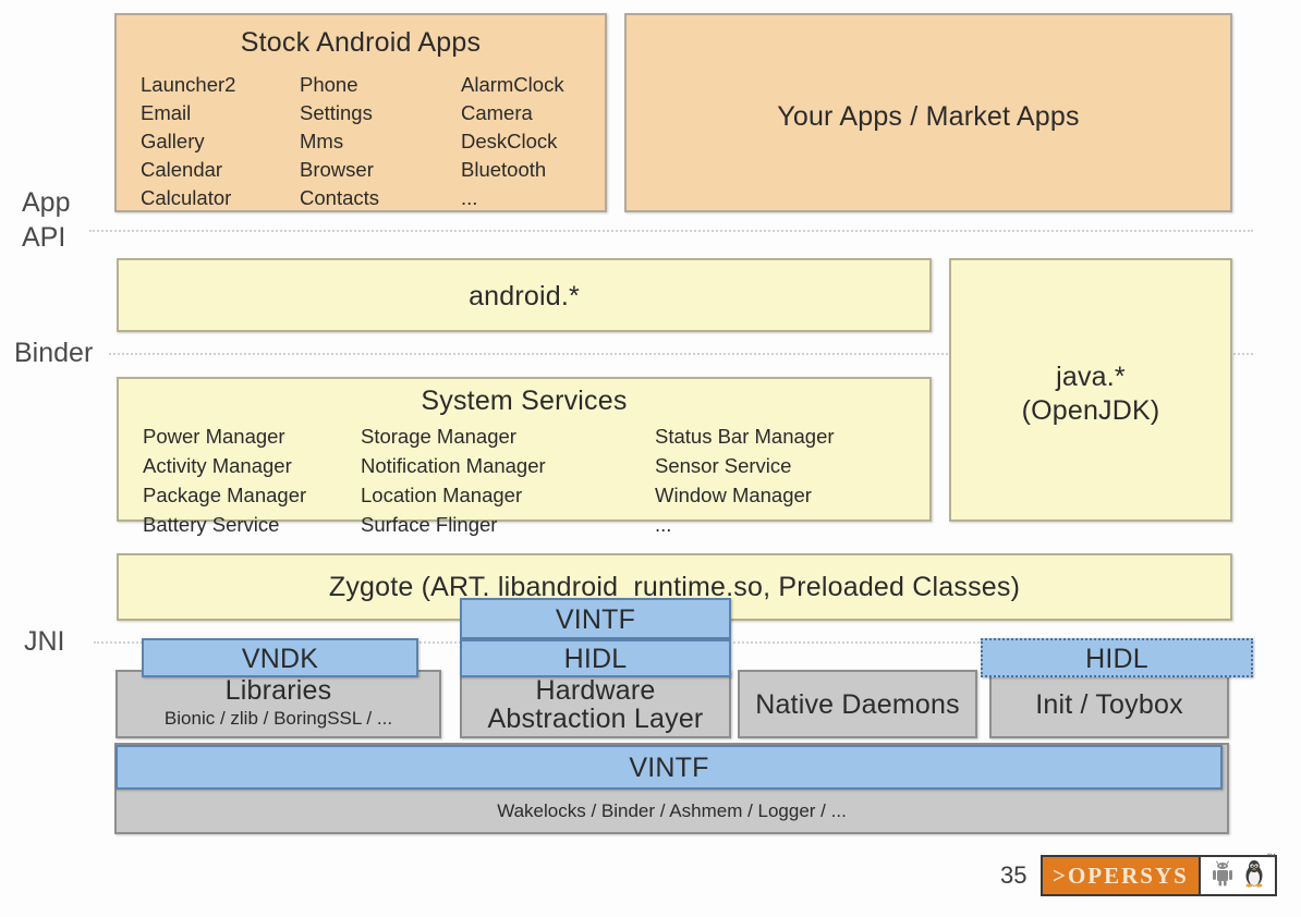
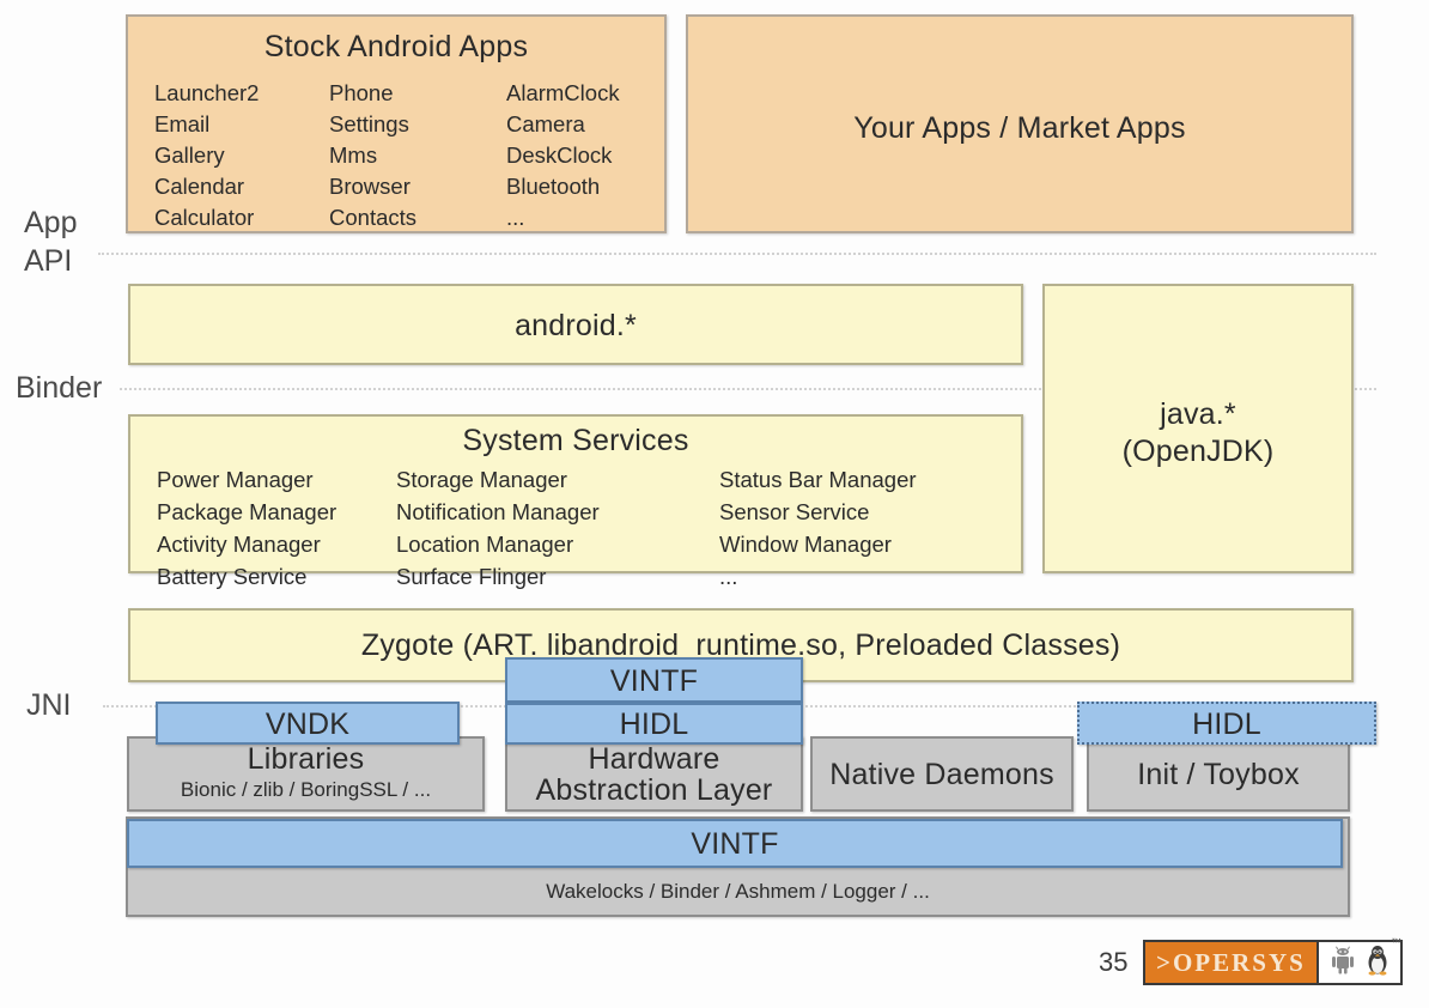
  App
  API
  Binder
  JNI
  Stock Android Apps
  Launcher2
  Phone
  AlarmClock
  Email
  Settings
  Camera
  Gallery
  Mms
  DeskClock
  Calendar
  Browser
  Bluetooth
  Calculator
  Contacts
  ...
  Your Apps / Market Apps
  android.*
  java.*
  (OpenJDK)
  System Services
  Power Manager
  Storage Manager
  Status Bar Manager
- Activity Manager
+ Package Manager
  Notification Manager
  Sensor Service
- Package Manager
+ Activity Manager
  Location Manager
  Window Manager
  Battery Service
  Surface Flinger
  ...
  Zygote (ART. libandroid_runtime.so, Preloaded Classes)
  Libraries
  Bionic / zlib / BoringSSL / ...
  Hardware
  Abstraction Layer
  Native Daemons
  Init / Toybox
  VNDK
  VINTF
  HIDL
  HIDL
  Wakelocks / Binder / Ashmem / Logger / ...
  VINTF
  35
  >OPERSYS
  ™
